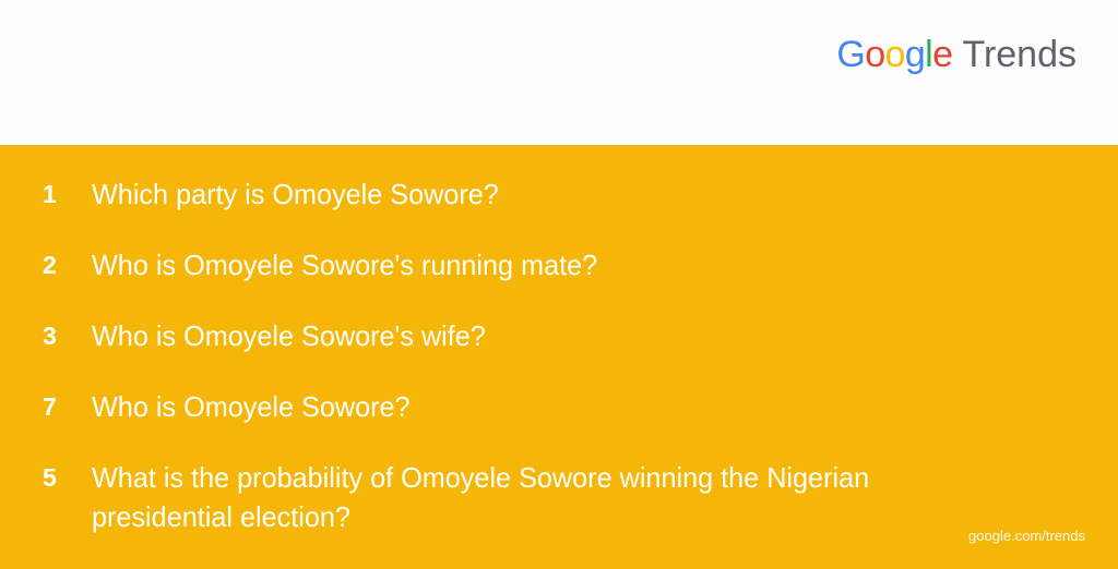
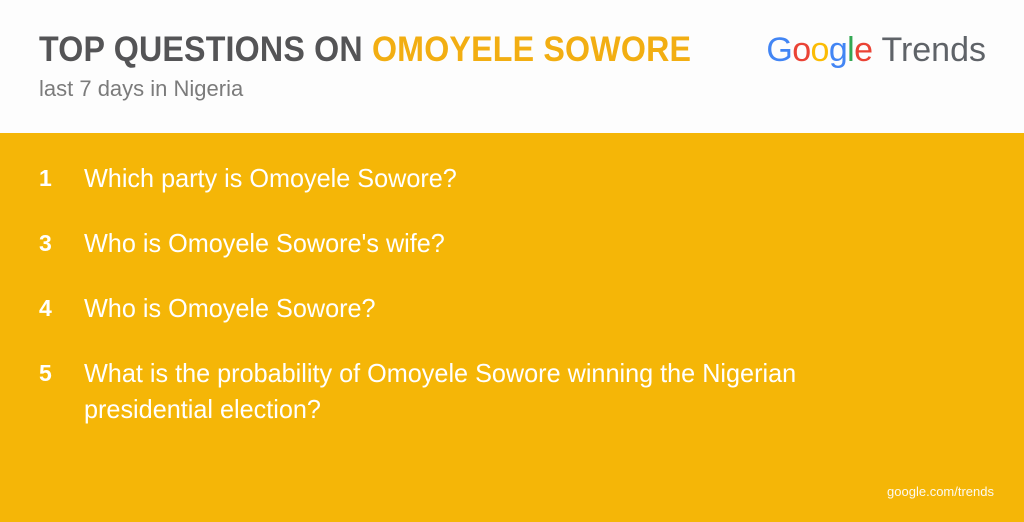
+ TOP QUESTIONS ON OMOYELE SOWORE
+ last 7 days in Nigeria
  Google Trends
  1
  Which party is Omoyele Sowore?
- 2
- Who is Omoyele Sowore's running mate?
  3
  Who is Omoyele Sowore's wife?
- 7
+ 4
  Who is Omoyele Sowore?
  5
  What is the probability of Omoyele Sowore winning the Nigerian presidential election?
  google.com/trends
